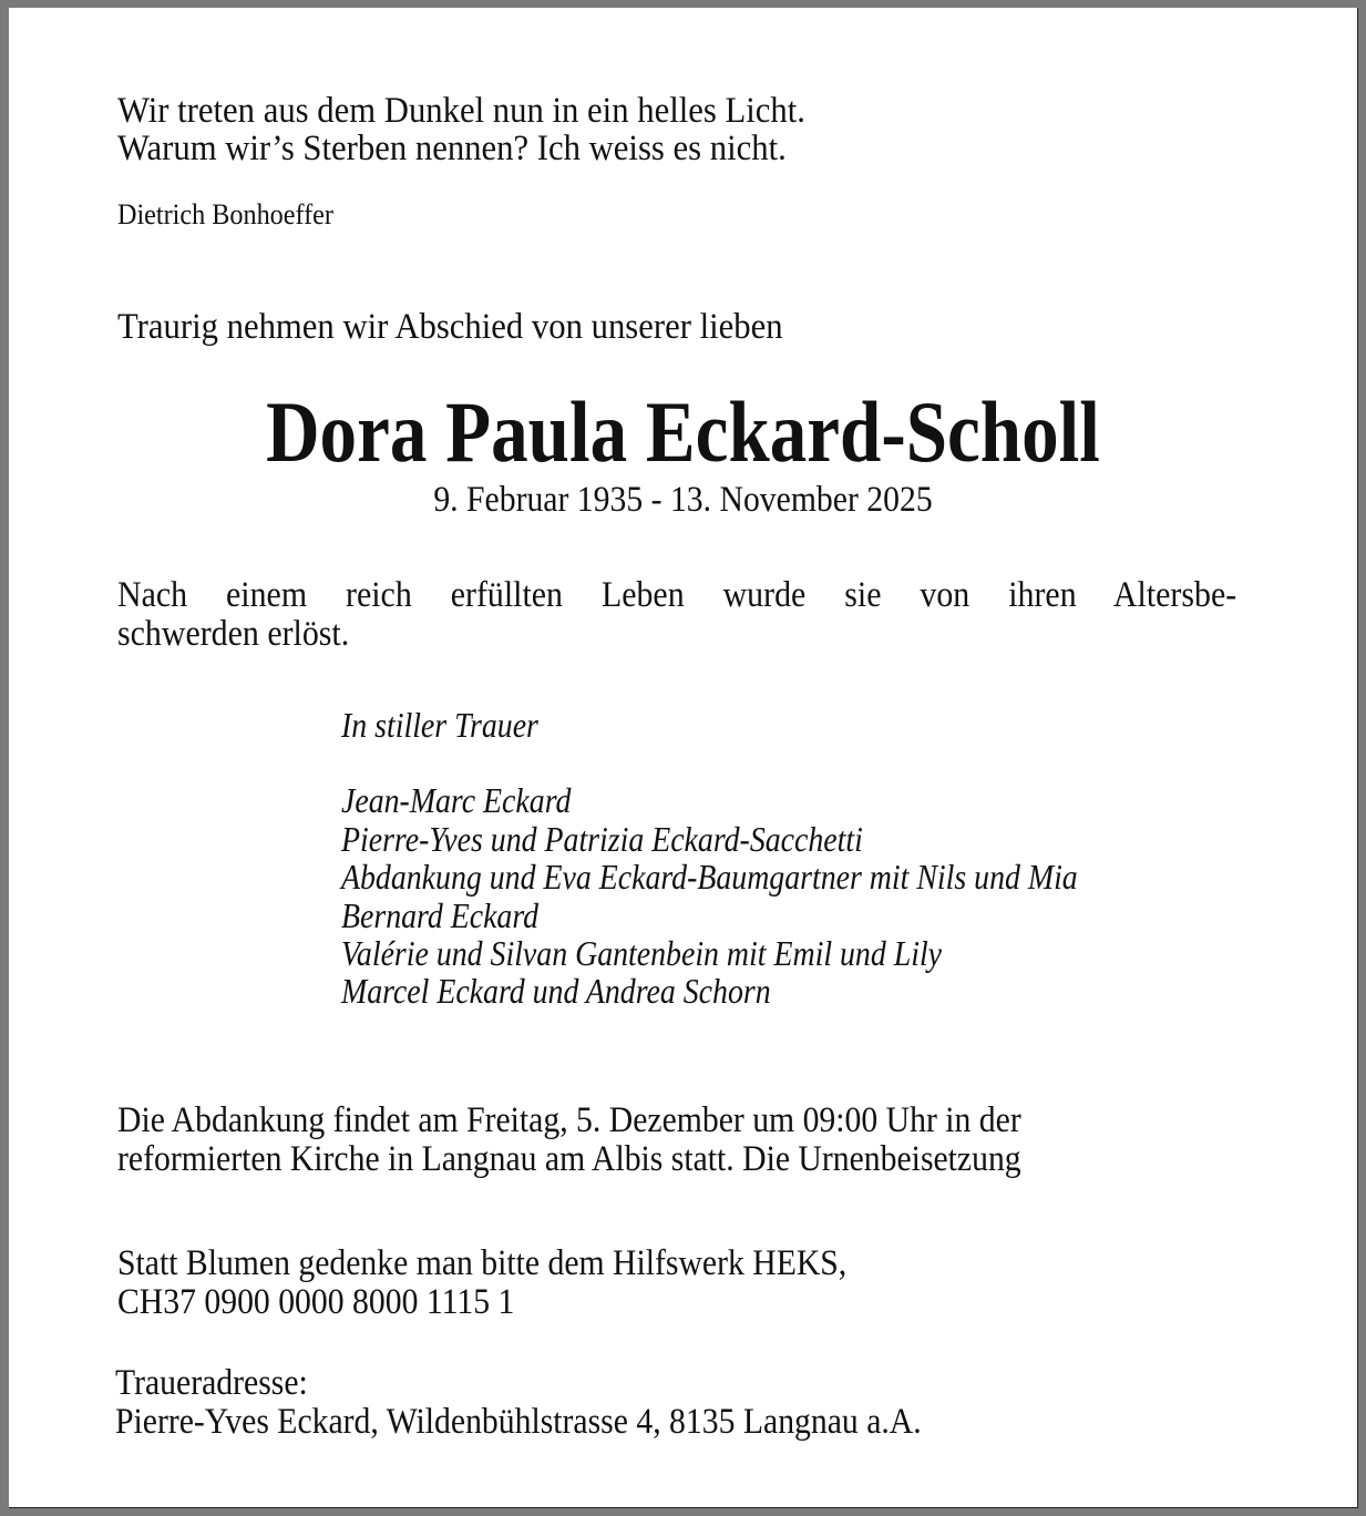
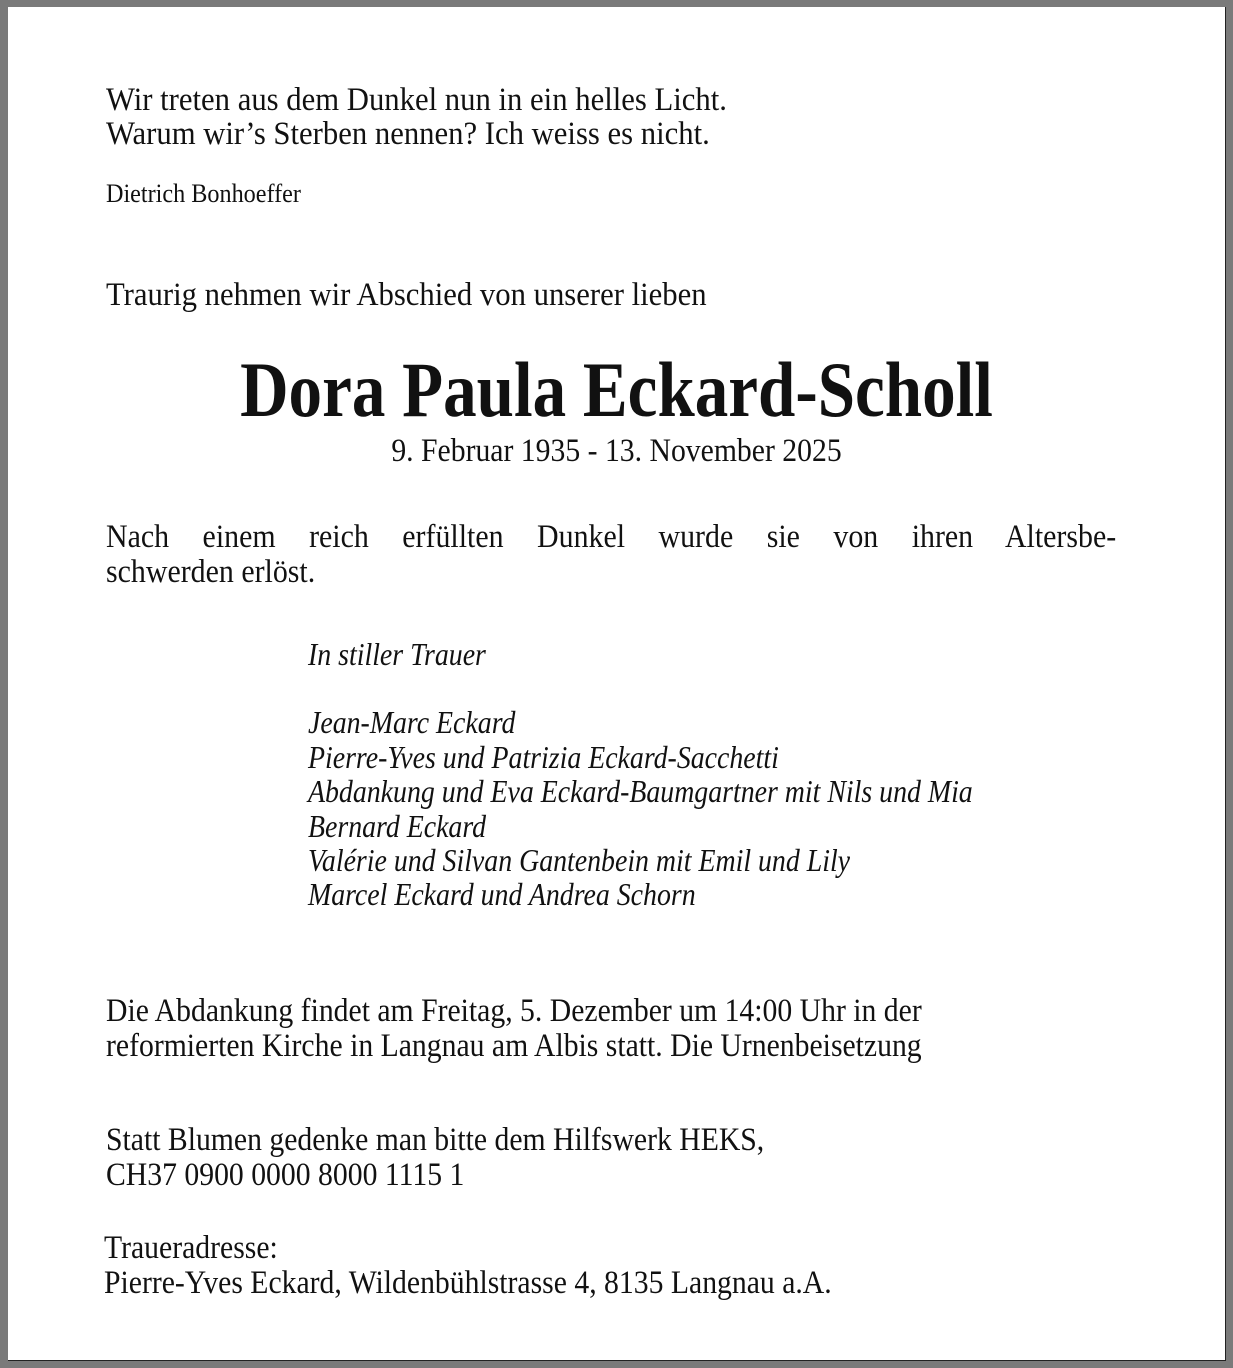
  Wir treten aus dem Dunkel nun in ein helles Licht.
  Warum wir’s Sterben nennen? Ich weiss es nicht.
  Dietrich Bonhoeffer
  Traurig nehmen wir Abschied von unserer lieben
  Dora Paula Eckard-Scholl
  9. Februar 1935 - 13. November 2025
- Nach einem reich erfüllten Leben wurde sie von ihren Altersbe-
+ Nach einem reich erfüllten Dunkel wurde sie von ihren Altersbe-
  schwerden erlöst.
  In stiller Trauer
  Jean-Marc Eckard
  Pierre-Yves und Patrizia Eckard-Sacchetti
  Abdankung und Eva Eckard-Baumgartner mit Nils und Mia
  Bernard Eckard
  Valérie und Silvan Gantenbein mit Emil und Lily
  Marcel Eckard und Andrea Schorn
- Die Abdankung findet am Freitag, 5. Dezember um 09:00 Uhr in der
+ Die Abdankung findet am Freitag, 5. Dezember um 14:00 Uhr in der
  reformierten Kirche in Langnau am Albis statt. Die Urnenbeisetzung
  Statt Blumen gedenke man bitte dem Hilfswerk HEKS,
  CH37 0900 0000 8000 1115 1
  Traueradresse:
  Pierre-Yves Eckard, Wildenbühlstrasse 4, 8135 Langnau a.A.
